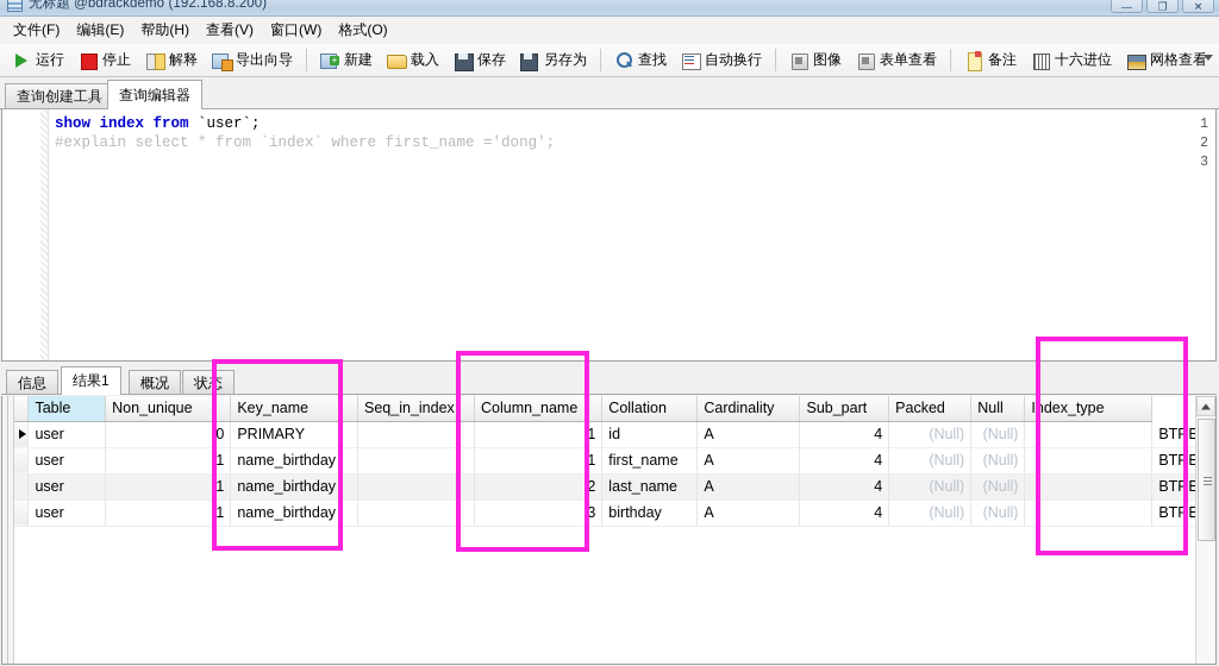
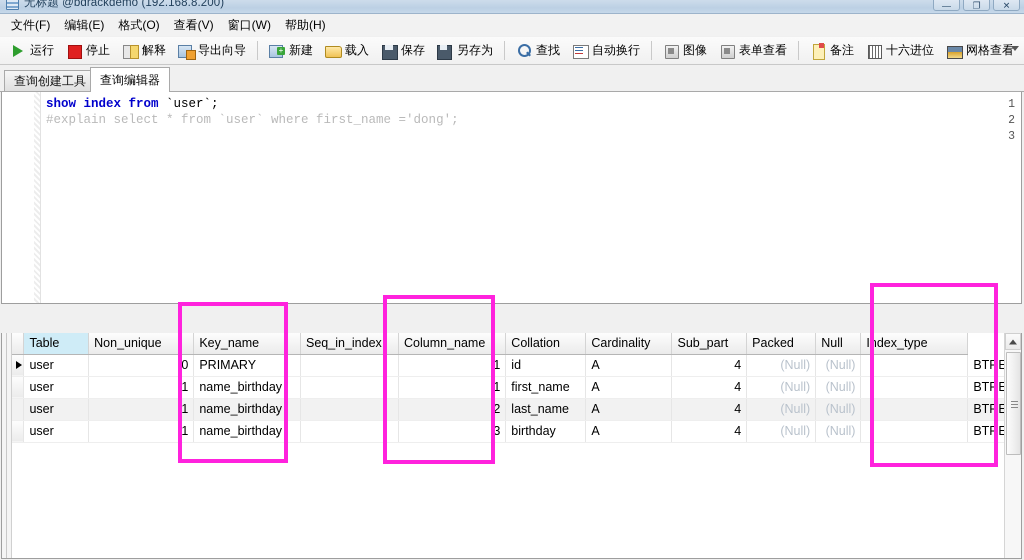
  无标题 @bdrackdemo (192.168.8.200)
  —
  ❐
  ✕
  文件(F)
  编辑(E)
- 帮助(H)
+ 格式(O)
  查看(V)
  窗口(W)
- 格式(O)
+ 帮助(H)
  运行
  停止
  解释
  导出向导
  新建
  载入
  保存
  另存为
  查找
  自动换行
  图像
  表单查看
  备注
  十六进位
  网格查看
  查询创建工具
  查询编辑器
  1
  2
  3
  show index from `user`;
- #explain select * from `index` where first_name ='dong';
+ #explain select * from `user` where first_name ='dong';
- 信息
- 结果1
- 概况
- 状态
  	Table	Non_unique	Key_name	Seq_in_index	Column_name	Collation	Cardinality	Sub_part	Packed	Null	Index_type
  	user	0	PRIMARY		1	id	A	4	(Null)	(Null)		BTRE
  	user	1	name_birthday		1	first_name	A	4	(Null)	(Null)		BTRE
  	user	1	name_birthday		2	last_name	A	4	(Null)	(Null)		BTRE
  	user	1	name_birthday		3	birthday	A	4	(Null)	(Null)		BTRE
